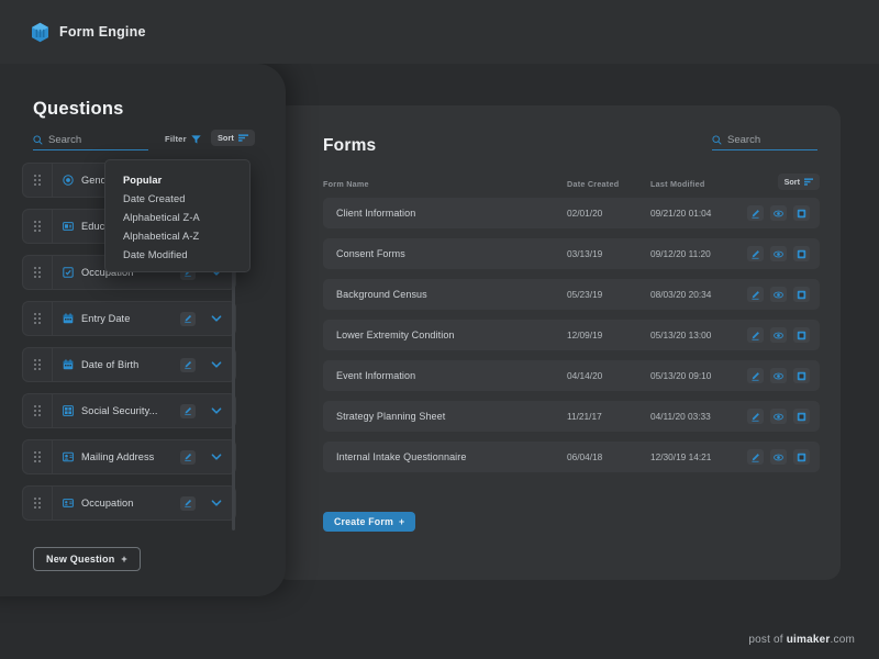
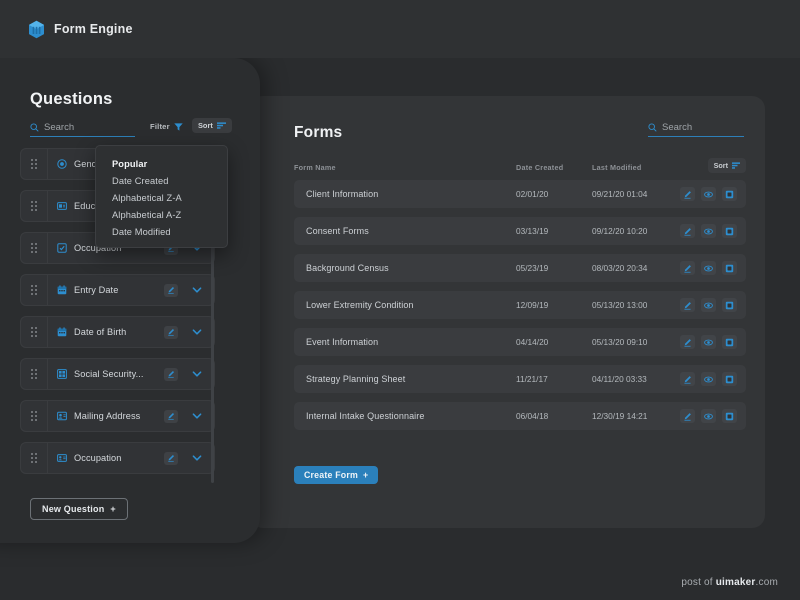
  Form Engine
  Forms
  Search
  Form Name
  Date Created
  Last Modified
  Sort
  Client Information
  02/01/20
  09/21/20 01:04
  Consent Forms
  03/13/19
- 09/12/20 11:20
+ 09/12/20 10:20
  Background Census
  05/23/19
  08/03/20 20:34
  Lower Extremity Condition
  12/09/19
  05/13/20 13:00
  Event Information
  04/14/20
  05/13/20 09:10
  Strategy Planning Sheet
  11/21/17
  04/11/20 03:33
  Internal Intake Questionnaire
  06/04/18
  12/30/19 14:21
  Create Form
  +
  Questions
  Search
  Filter
  Sort
  Occupation
  Entry Date
  Date of Birth
  Social Security...
  Mailing Address
  Occupation
  New Question
  +
  Popular
  Date Created
  Alphabetical Z-A
  Alphabetical A-Z
  Date Modified
  post of uimaker.com
